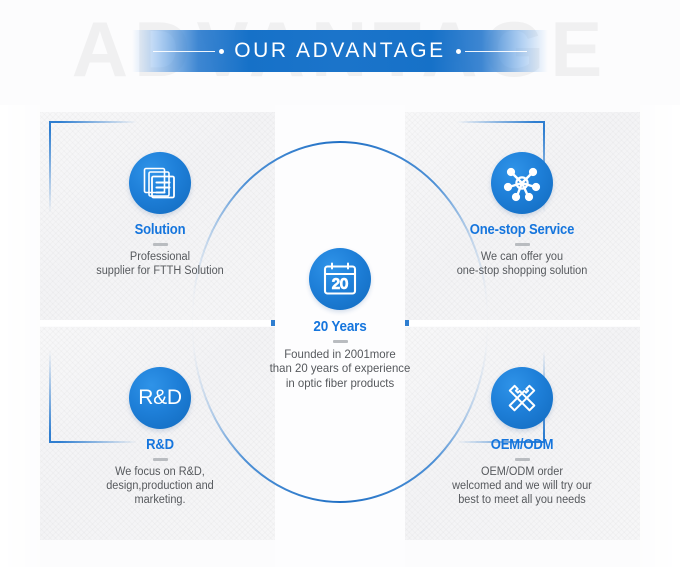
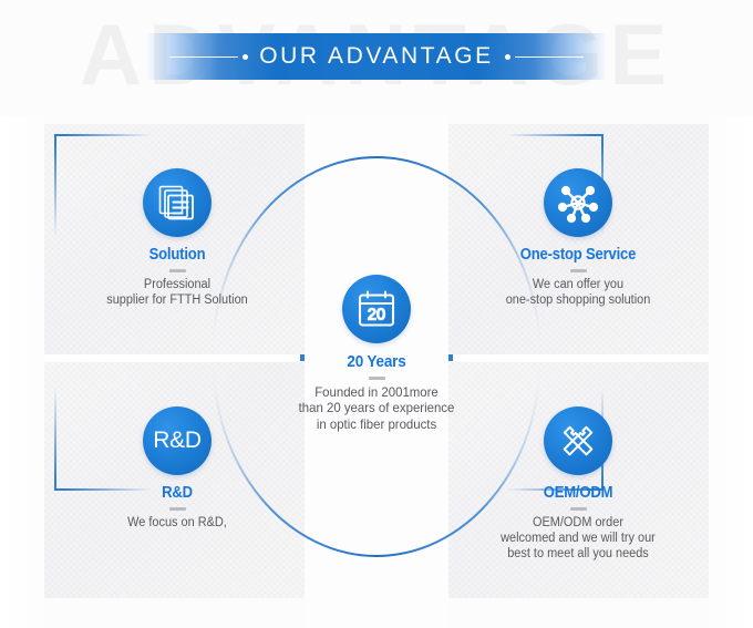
  OUR ADVANTAGE
  Solution
  Professional
  supplier for FTTH Solution
  One-stop Service
  We can offer you
  one-stop shopping solution
  R&D
  R&D
  We focus on R&D,
- design,production and
- marketing.
  OEM/ODM
  OEM/ODM order
  welcomed and we will try our
  best to meet all you needs
  20
  20 Years
  Founded in 2001more
  than 20 years of experience
  in optic fiber products
